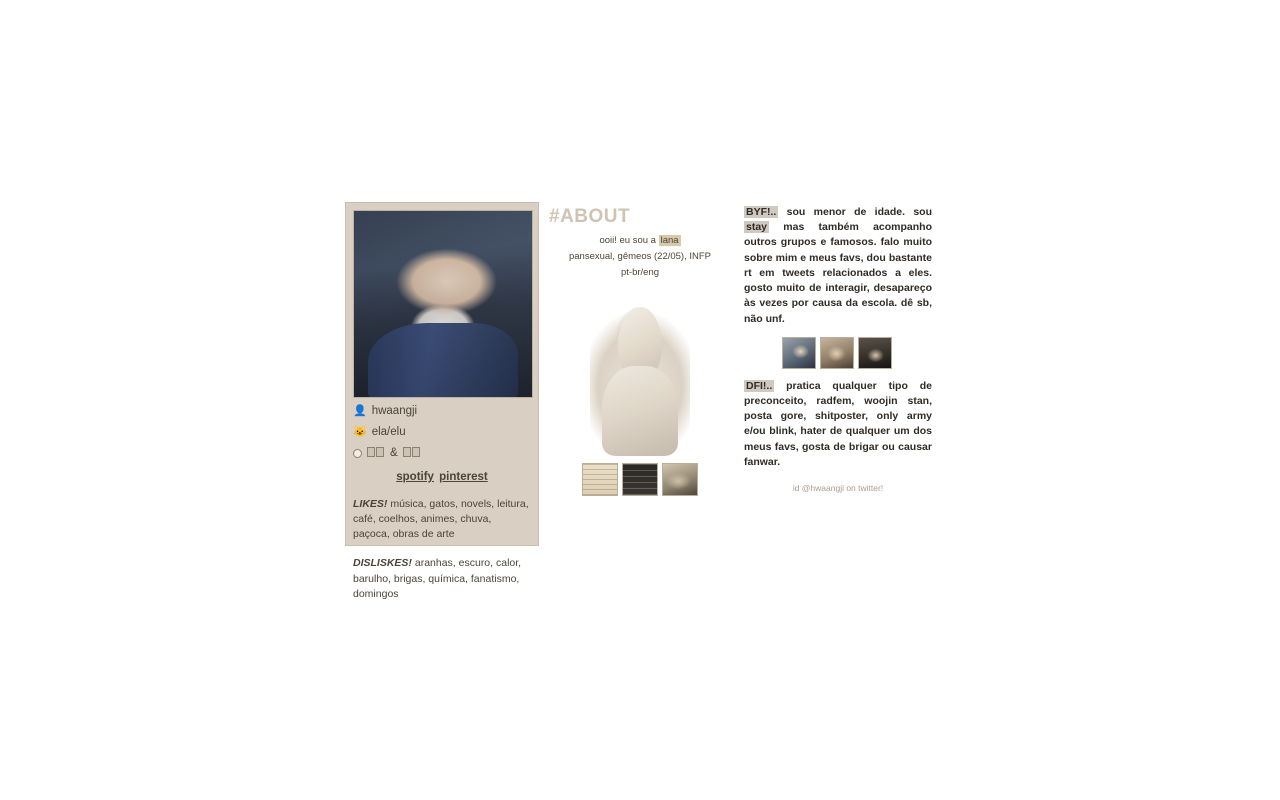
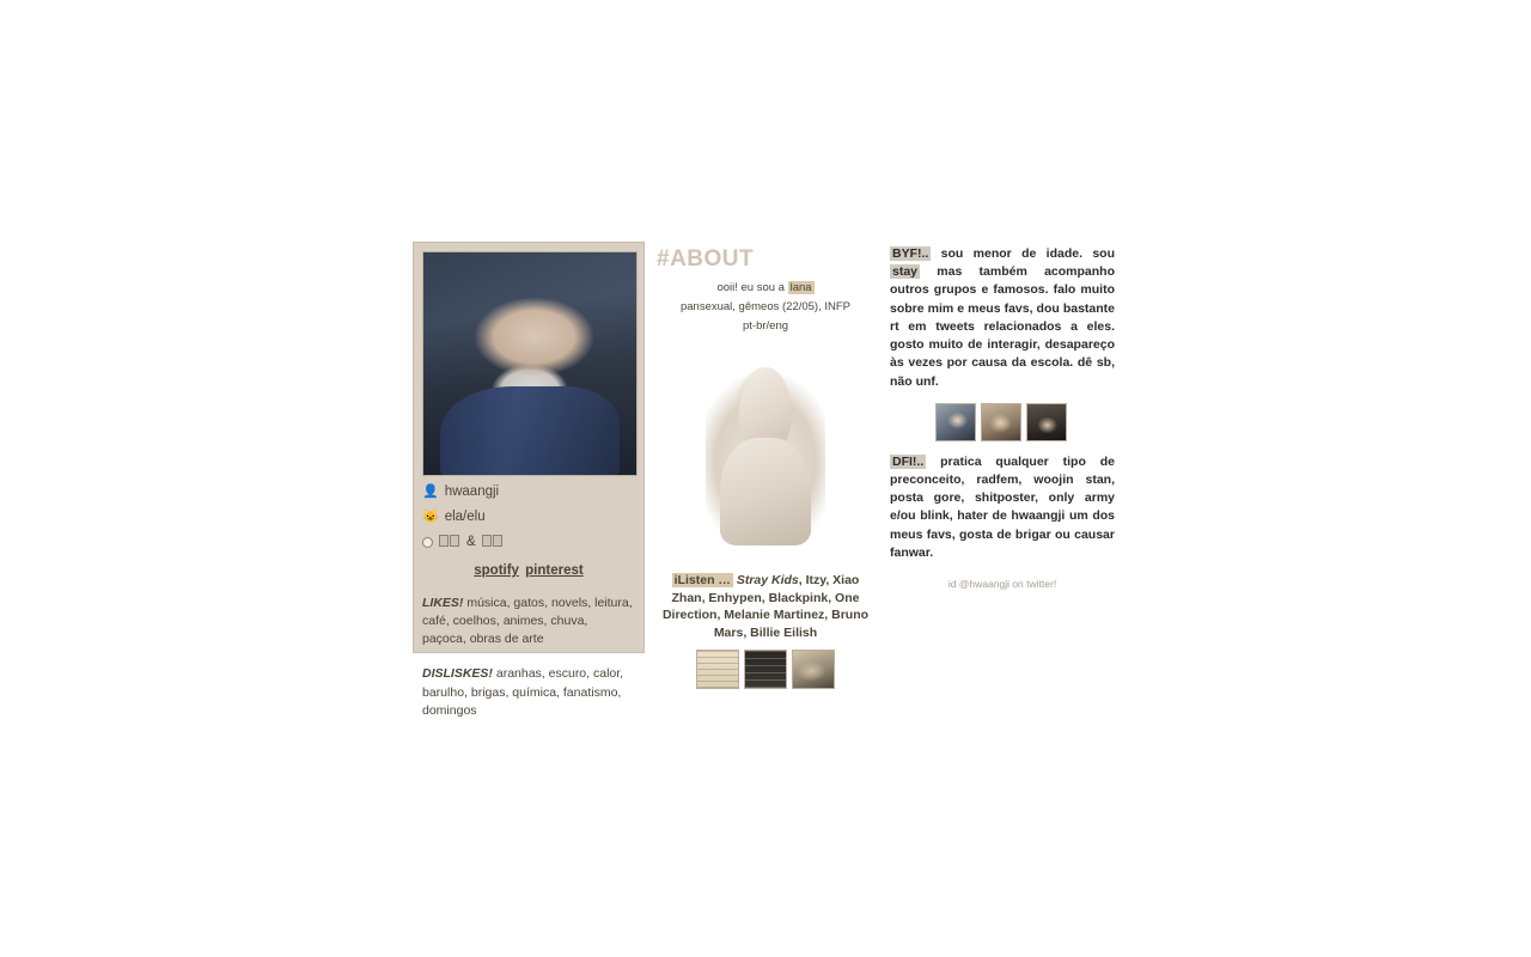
  👤
  hwaangji
  😺
  ela/elu
  &
  spotify pinterest
  LIKES! música, gatos, novels, leitura, café, coelhos, animes, chuva, paçoca, obras de arte
  DISLISKES! aranhas, escuro, calor, barulho, brigas, química, fanatismo, domingos
  #ABOUT
  ooii! eu sou a lana
  pansexual, gêmeos (22/05), INFP
  pt-br/eng
+ iListen … Stray Kids, Itzy, Xiao Zhan, Enhypen, Blackpink, One Direction, Melanie Martinez, Bruno Mars, Billie Eilish
  BYF!.. sou menor de idade. sou stay mas também acompanho outros grupos e famosos. falo muito sobre mim e meus favs, dou bastante rt em tweets relacionados a eles. gosto muito de interagir, desapareço às vezes por causa da escola. dê sb, não unf.
- DFI!.. pratica qualquer tipo de preconceito, radfem, woojin stan, posta gore, shitposter, only army e/ou blink, hater de qualquer um dos meus favs, gosta de brigar ou causar fanwar.
+ DFI!.. pratica qualquer tipo de preconceito, radfem, woojin stan, posta gore, shitposter, only army e/ou blink, hater de hwaangji um dos meus favs, gosta de brigar ou causar fanwar.
  id @hwaangji on twitter!
